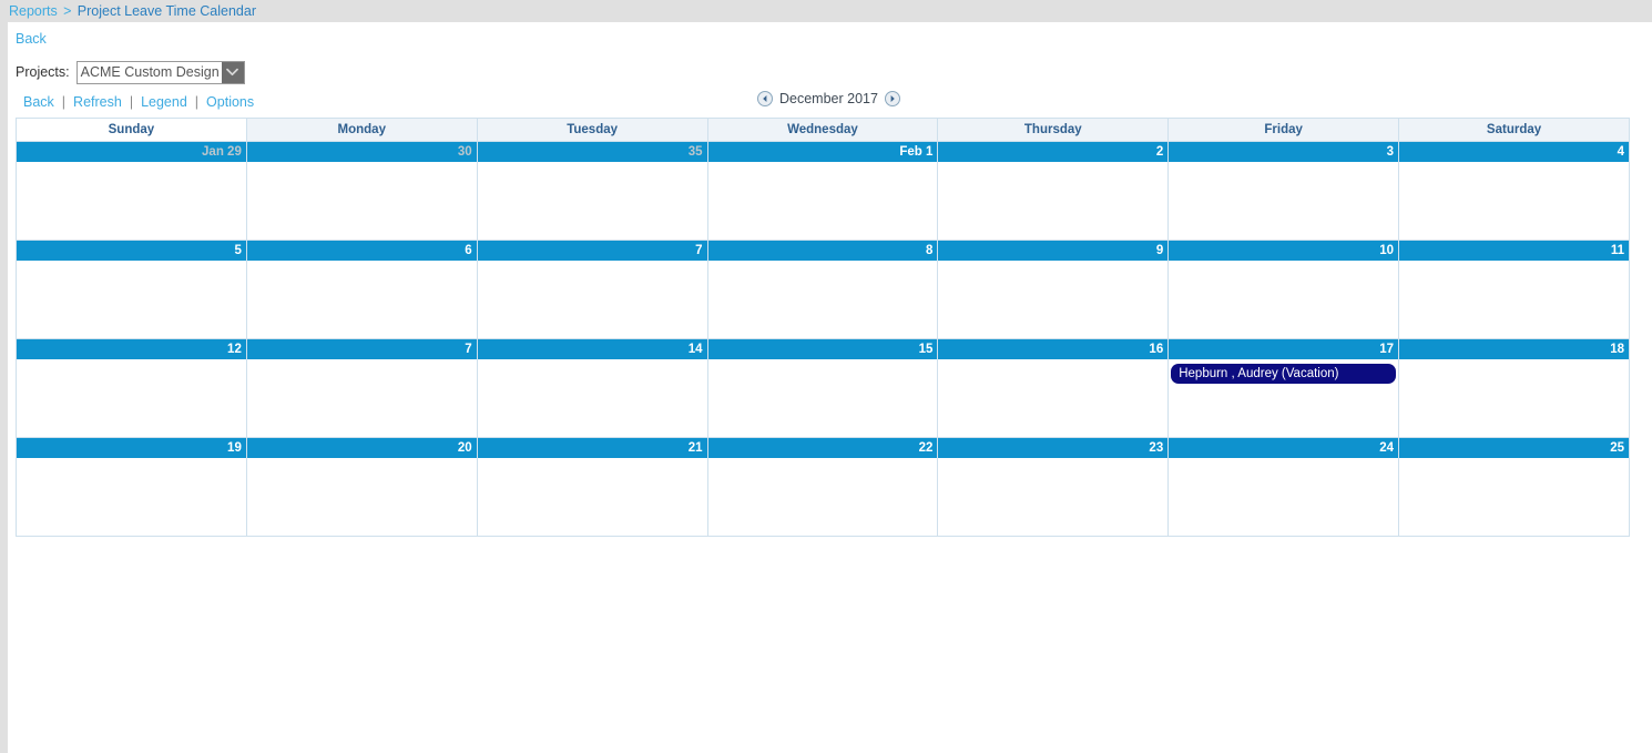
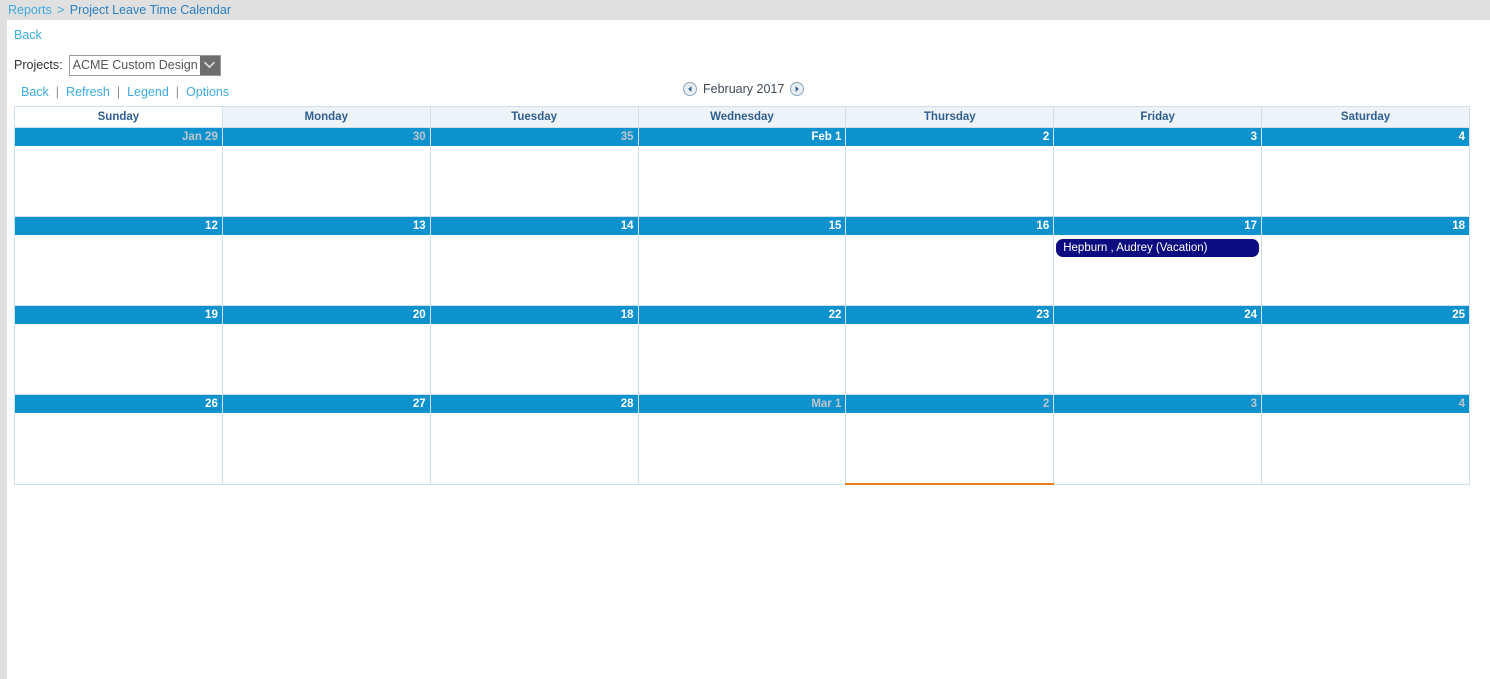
  Reports > Project Leave Time Calendar
  Back
  Projects:
  ACME Custom Design
  Back
  |
  Refresh
  |
  Legend
  |
  Options
- December 2017
+ February 2017
  Sunday	Monday	Tuesday	Wednesday	Thursday	Friday	Saturday
  Jan 29	30	35	Feb 1	2	3	4
- 5	6	7	8	9	10	11
- 12	7	14	15	16	17Hepburn , Audrey (Vacation)	18
+ 12	13	14	15	16	17Hepburn , Audrey (Vacation)	18
- 19	20	21	22	23	24	25
+ 19	20	18	22	23	24	25
+ 26	27	28	Mar 1	2	3	4
